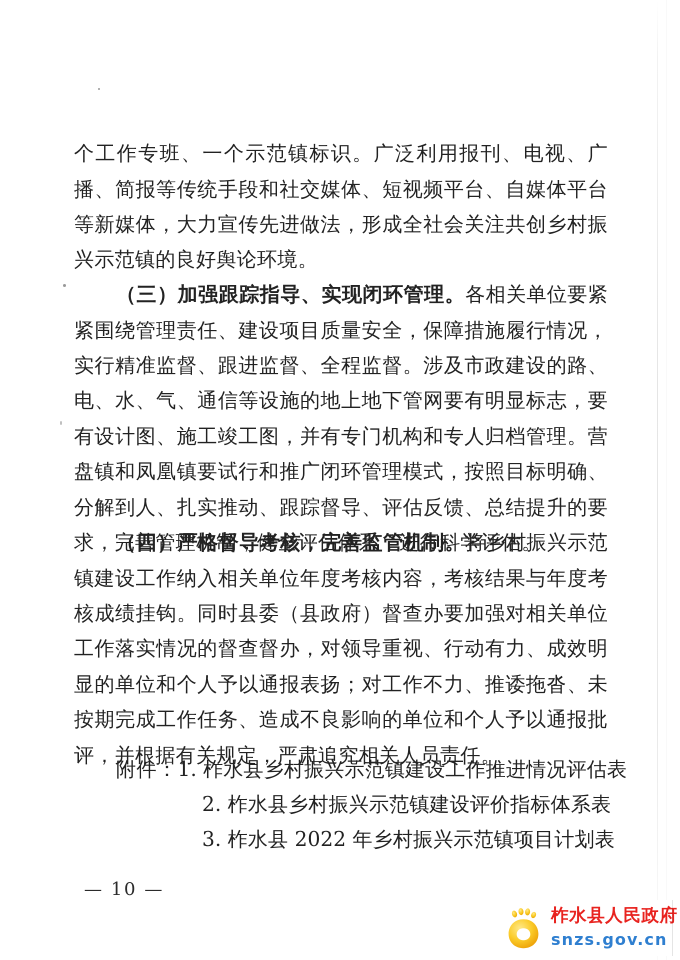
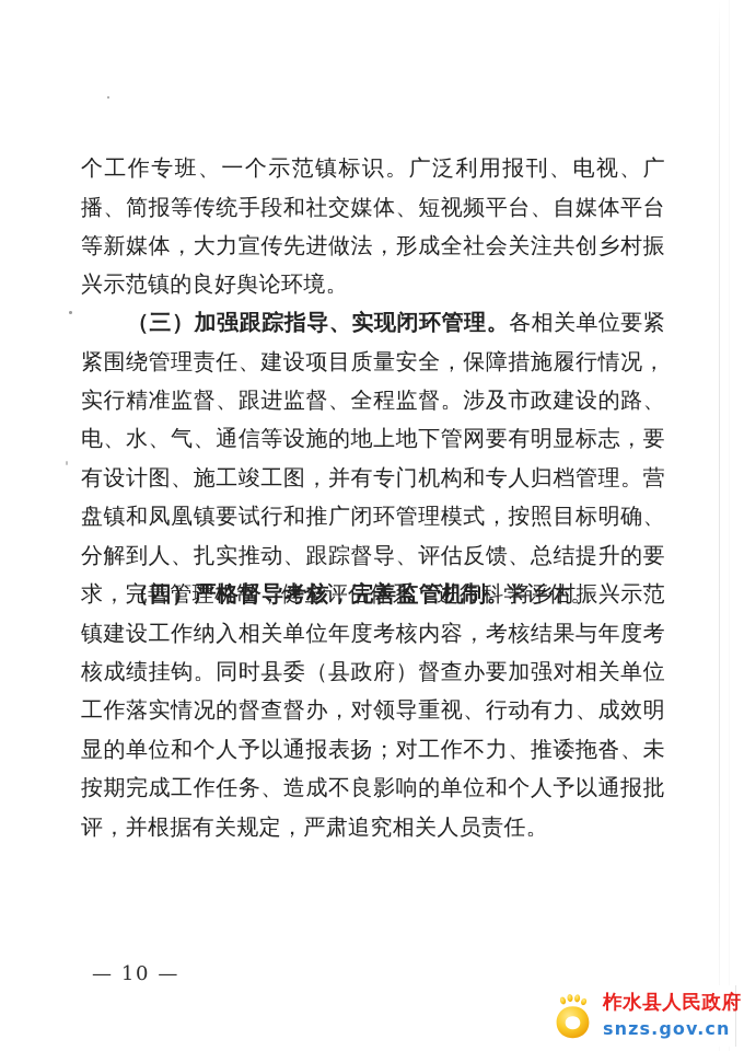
  个工作专班、一个示范镇标识。广泛利用报刊、电视、广播、简报等传统手段和社交媒体、短视频平台、自媒体平台等新媒体，大力宣传先进做法，形成全社会关注共创乡村振兴示范镇的良好舆论环境。
  （三）加强跟踪指导、实现闭环管理。各相关单位要紧紧围绕管理责任、建设项目质量安全，保障措施履行情况，实行精准监督、跟进监督、全程监督。涉及市政建设的路、电、水、气、通信等设施的地上地下管网要有明显标志，要有设计图、施工竣工图，并有专门机构和专人归档管理。营盘镇和凤凰镇要试行和推广闭环管理模式，按照目标明确、分解到人、扎实推动、跟踪督导、评估反馈、总结提升的要求，完善管理机制，健全评估体系，进行科学评估。
  （四）严格督导考核，完善监管机制。将乡村振兴示范镇建设工作纳入相关单位年度考核内容，考核结果与年度考核成绩挂钩。同时县委（县政府）督查办要加强对相关单位工作落实情况的督查督办，对领导重视、行动有力、成效明显的单位和个人予以通报表扬；对工作不力、推诿拖沓、未按期完成工作任务、造成不良影响的单位和个人予以通报批评，并根据有关规定，严肃追究相关人员责任。
- 附件：1. 柞水县乡村振兴示范镇建设工作推进情况评估表
- 2. 柞水县乡村振兴示范镇建设评价指标体系表
- 3. 柞水县 2022 年乡村振兴示范镇项目计划表
  — 10 —
  柞水县人民政府
  snzs.gov.cn
